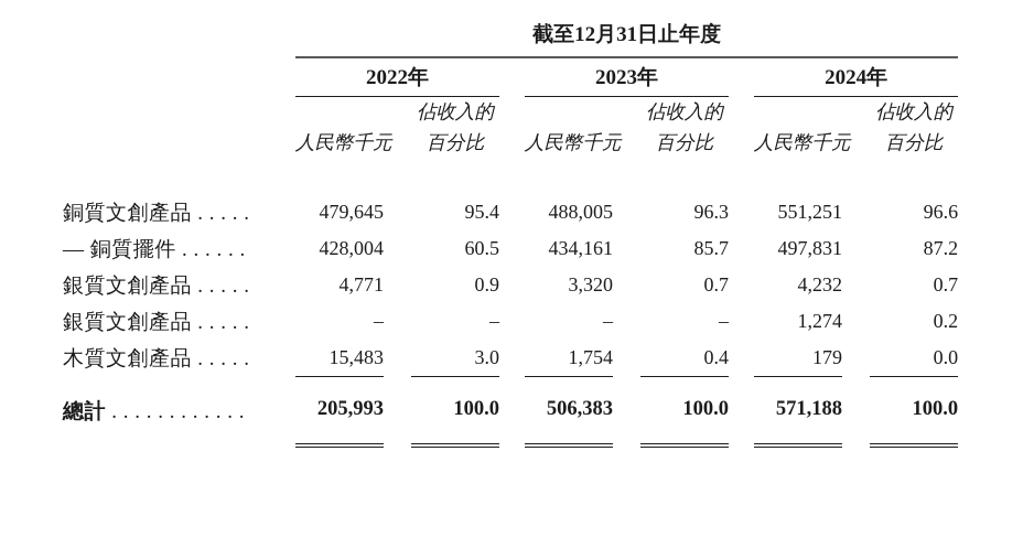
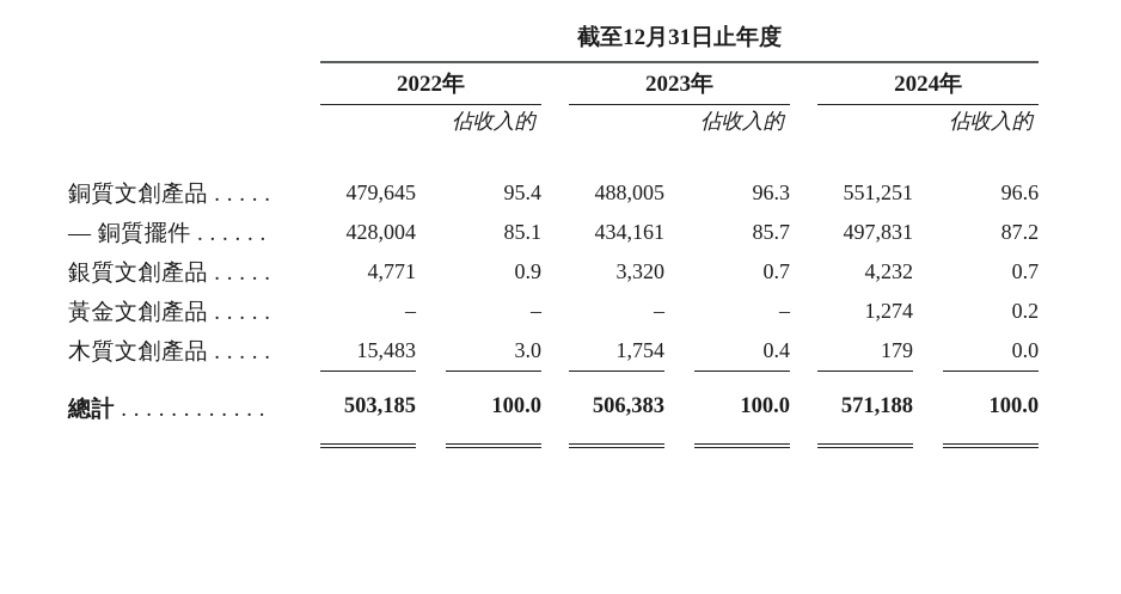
  	截至12月31日止年度
  	2022年		2023年		2024年
  			佔收入的				佔收入的				佔收入的
- 	人民幣千元		百分比		人民幣千元		百分比		人民幣千元		百分比
  銅質文創產品 . . . . .	479,645		95.4		488,005		96.3		551,251		96.6
- — 銅質擺件 . . . . . .	428,004		60.5		434,161		85.7		497,831		87.2
+ — 銅質擺件 . . . . . .	428,004		85.1		434,161		85.7		497,831		87.2
  銀質文創產品 . . . . .	4,771		0.9		3,320		0.7		4,232		0.7
- 銀質文創產品 . . . . .	–		–		–		–		1,274		0.2
+ 黃金文創產品 . . . . .	–		–		–		–		1,274		0.2
  木質文創產品 . . . . .	15,483		3.0		1,754		0.4		179		0.0
- 總計 . . . . . . . . . . . .	205,993		100.0		506,383		100.0		571,188		100.0
+ 總計 . . . . . . . . . . . .	503,185		100.0		506,383		100.0		571,188		100.0
